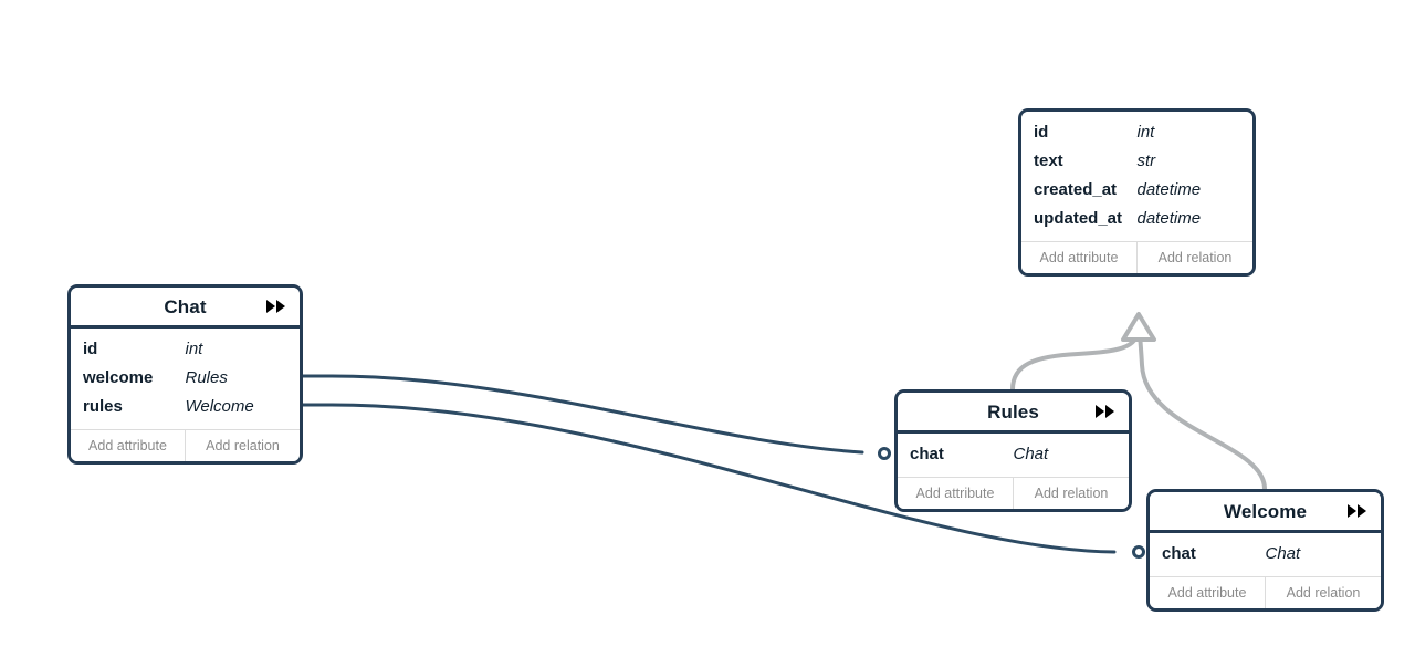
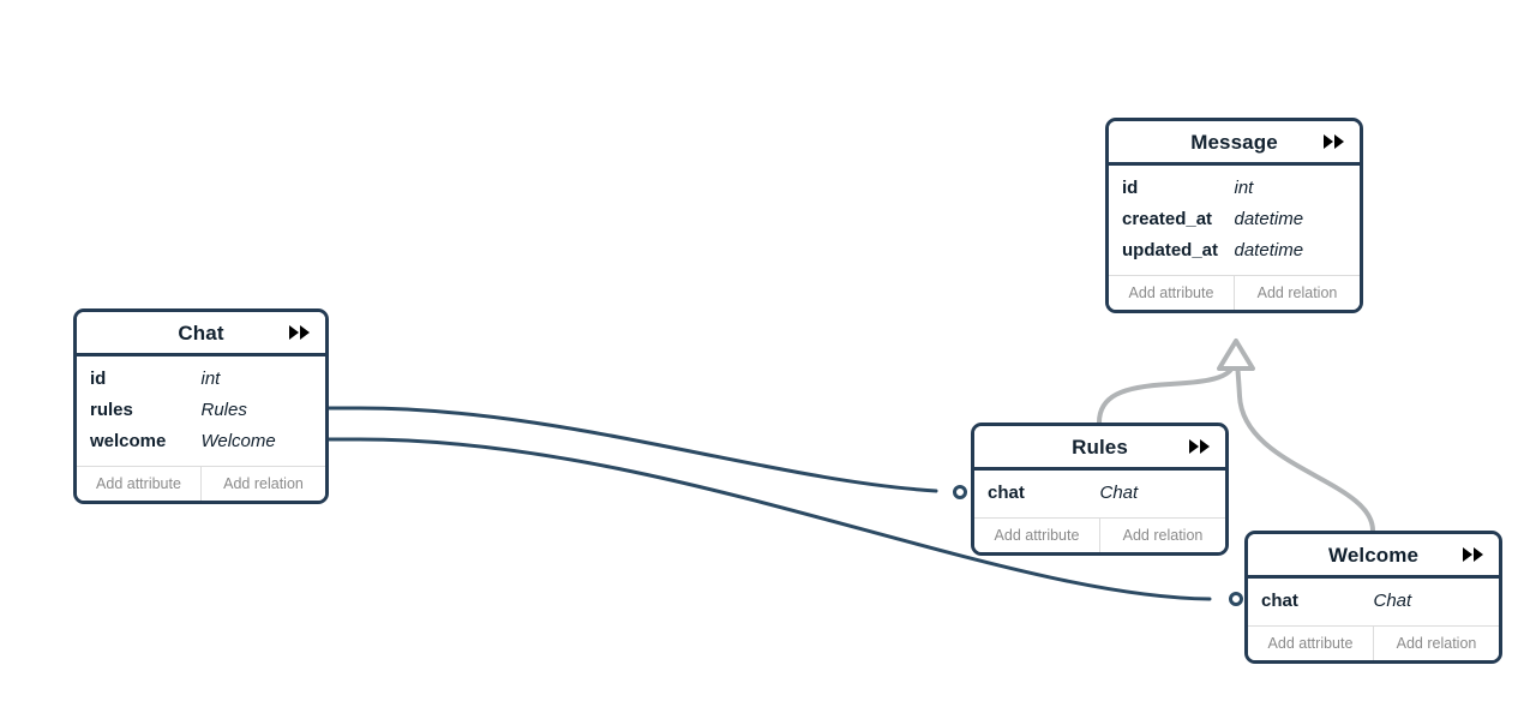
  Chat
  id
  int
- welcome
+ rules
  Rules
- rules
+ welcome
  Welcome
  Add attribute
  Add relation
+ Message
  id
  int
- text
- str
  created_at
  datetime
  updated_at
  datetime
  Add attribute
  Add relation
  Rules
  chat
  Chat
  Add attribute
  Add relation
  Welcome
  chat
  Chat
  Add attribute
  Add relation
